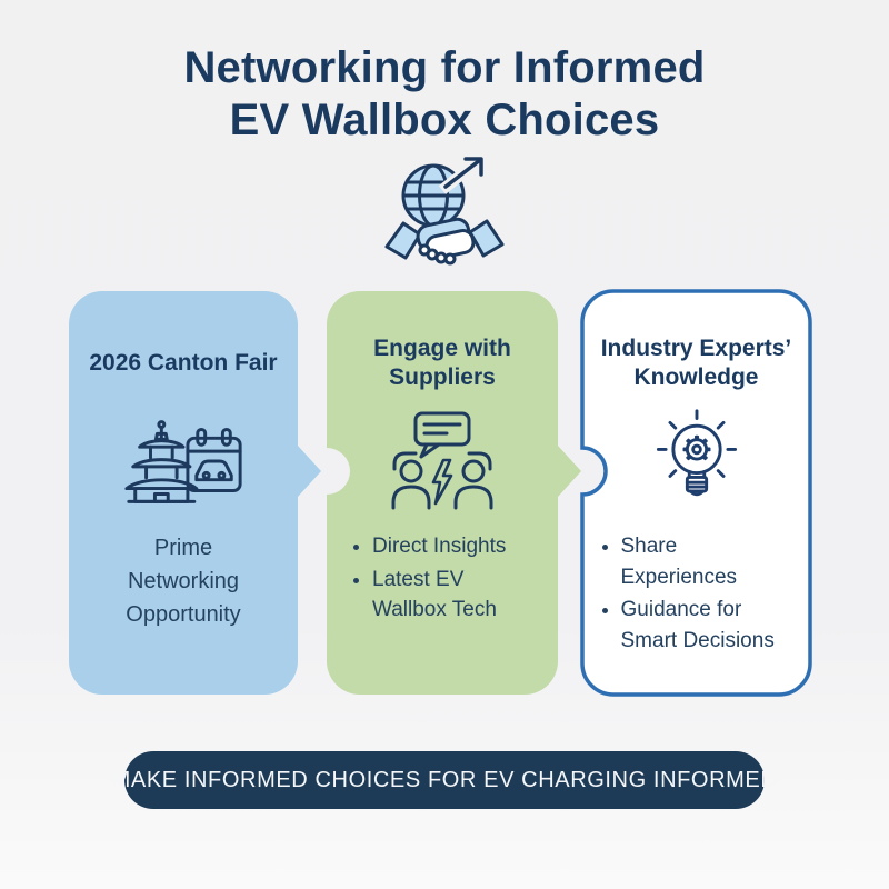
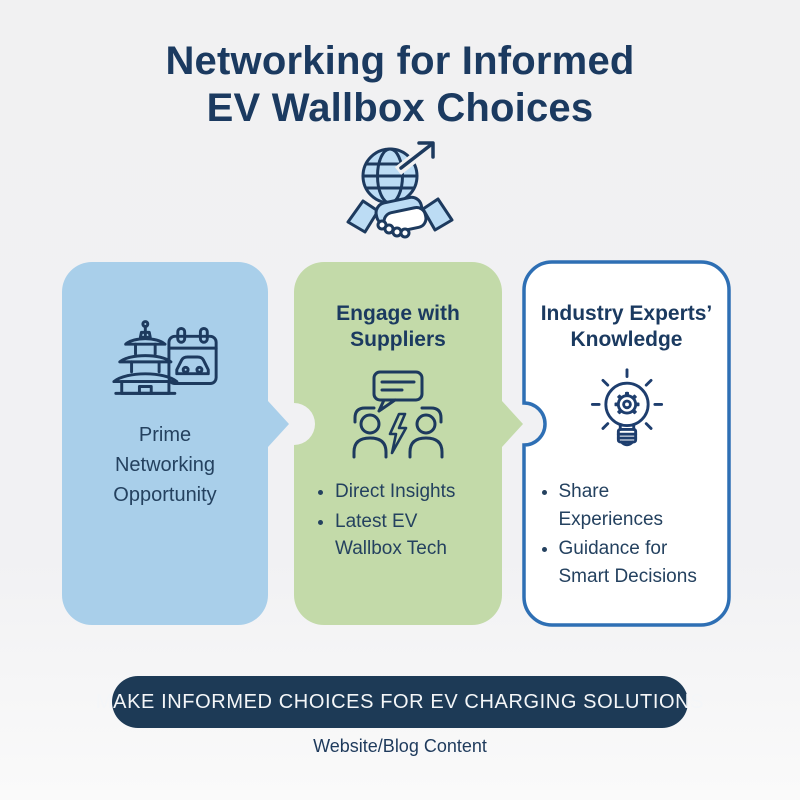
  Networking for Informed
  EV Wallbox Choices
- 2026 Canton Fair
  Prime Networking Opportunity
  Engage with Suppliers
  Direct Insights
  Latest EV Wallbox Tech
  Industry Experts’ Knowledge
  Share Experiences
  Guidance for Smart Decisions
- MAKE INFORMED CHOICES FOR EV CHARGING INFORMED
+ MAKE INFORMED CHOICES FOR EV CHARGING SOLUTIONS
+ Website/Blog Content
